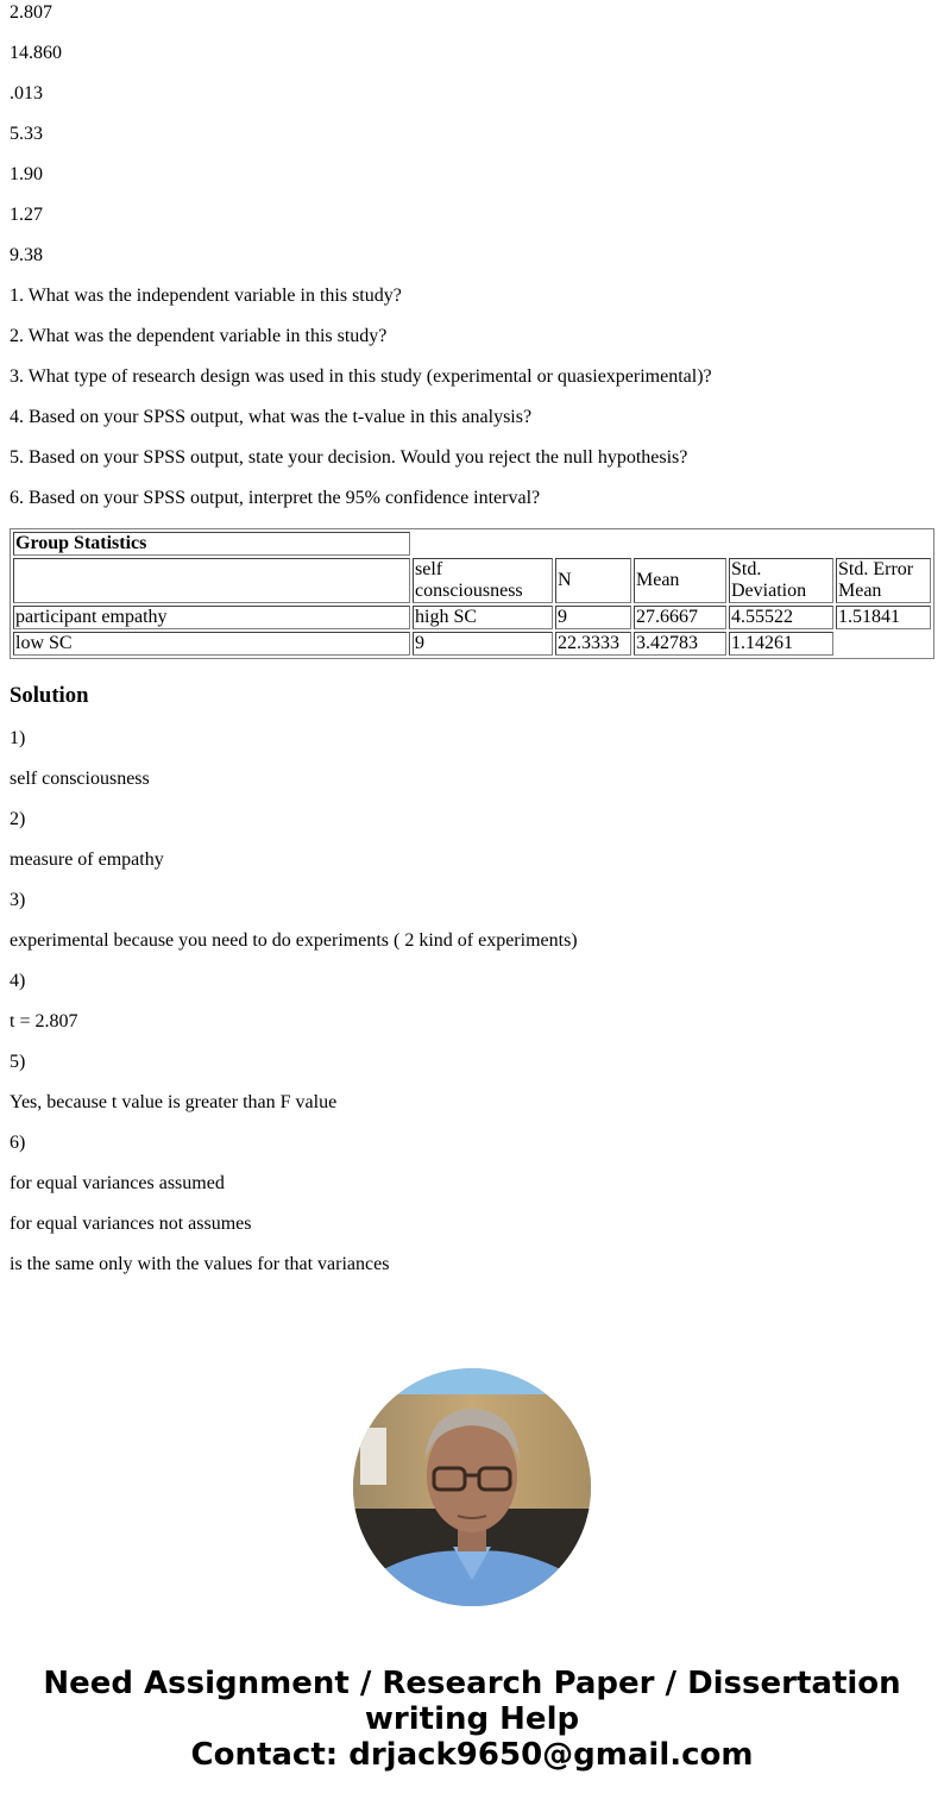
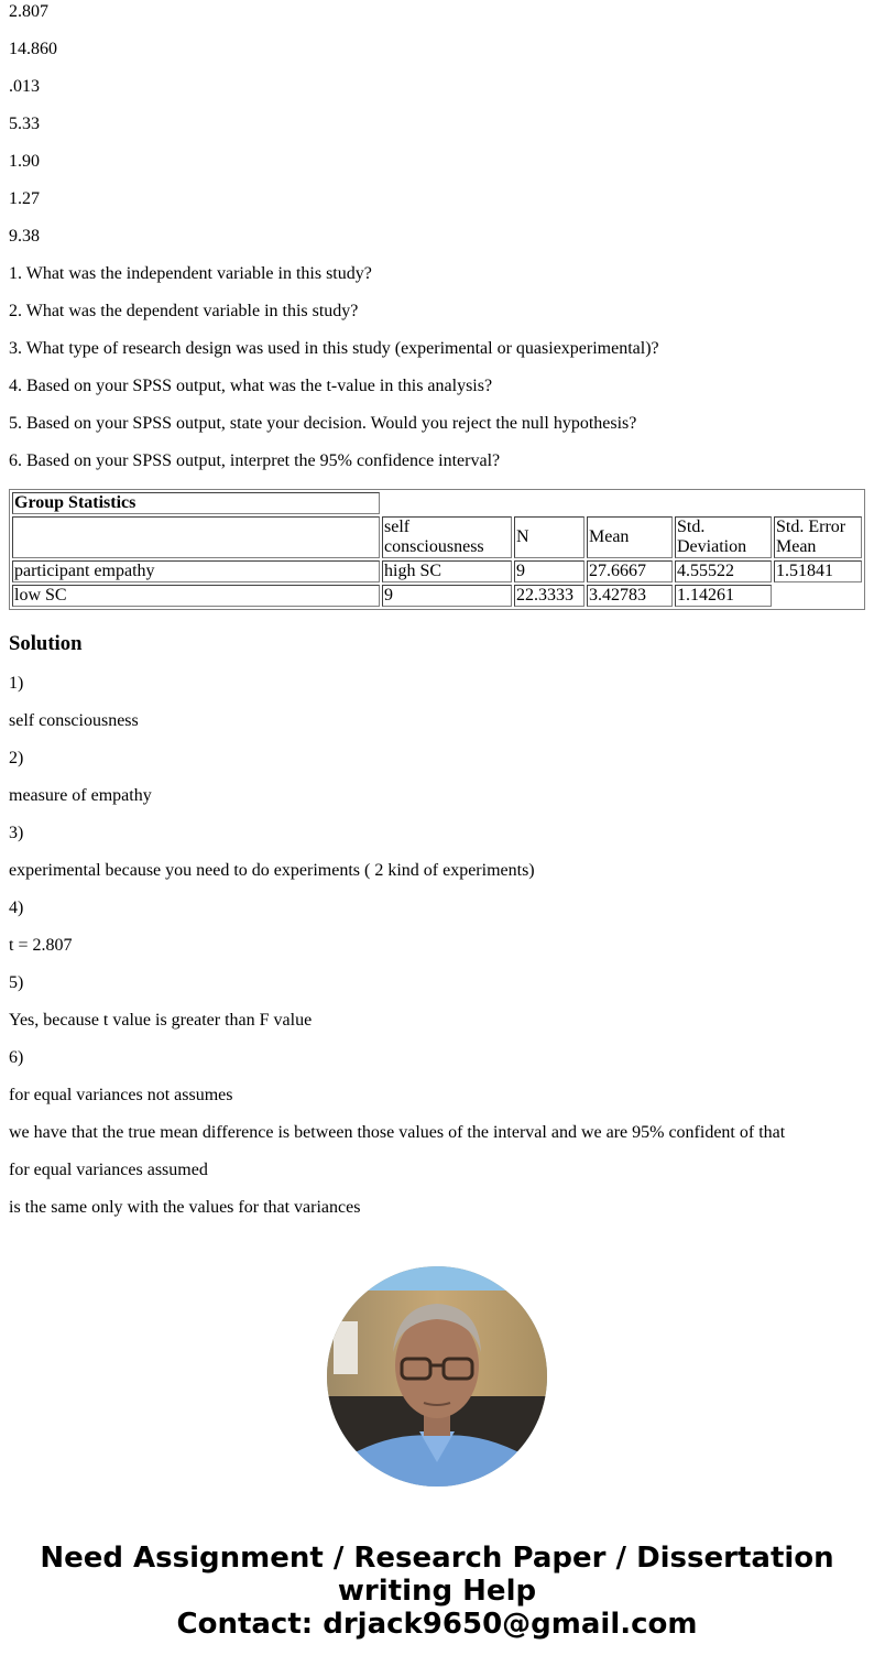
  2.807
  14.860
  .013
  5.33
  1.90
  1.27
  9.38
  1. What was the independent variable in this study?
  2. What was the dependent variable in this study?
  3. What type of research design was used in this study (experimental or quasiexperimental)?
  4. Based on your SPSS output, what was the t-value in this analysis?
  5. Based on your SPSS output, state your decision. Would you reject the null hypothesis?
  6. Based on your SPSS output, interpret the 95% confidence interval?
  Group Statistics
  	self consciousness	N	Mean	Std. Deviation	Std. Error Mean
  participant empathy	high SC	9	27.6667	4.55522	1.51841
  low SC	9	22.3333	3.42783	1.14261
  Solution
  1)
  self consciousness
  2)
  measure of empathy
  3)
  experimental because you need to do experiments ( 2 kind of experiments)
  4)
  t = 2.807
  5)
  Yes, because t value is greater than F value
  6)
- for equal variances assumed
+ for equal variances not assumes
+ we have that the true mean difference is between those values of the interval and we are 95% confident of that
- for equal variances not assumes
+ for equal variances assumed
  is the same only with the values for that variances
  Need Assignment / Research Paper / Dissertation
  writing Help
  Contact: drjack9650@gmail.com
